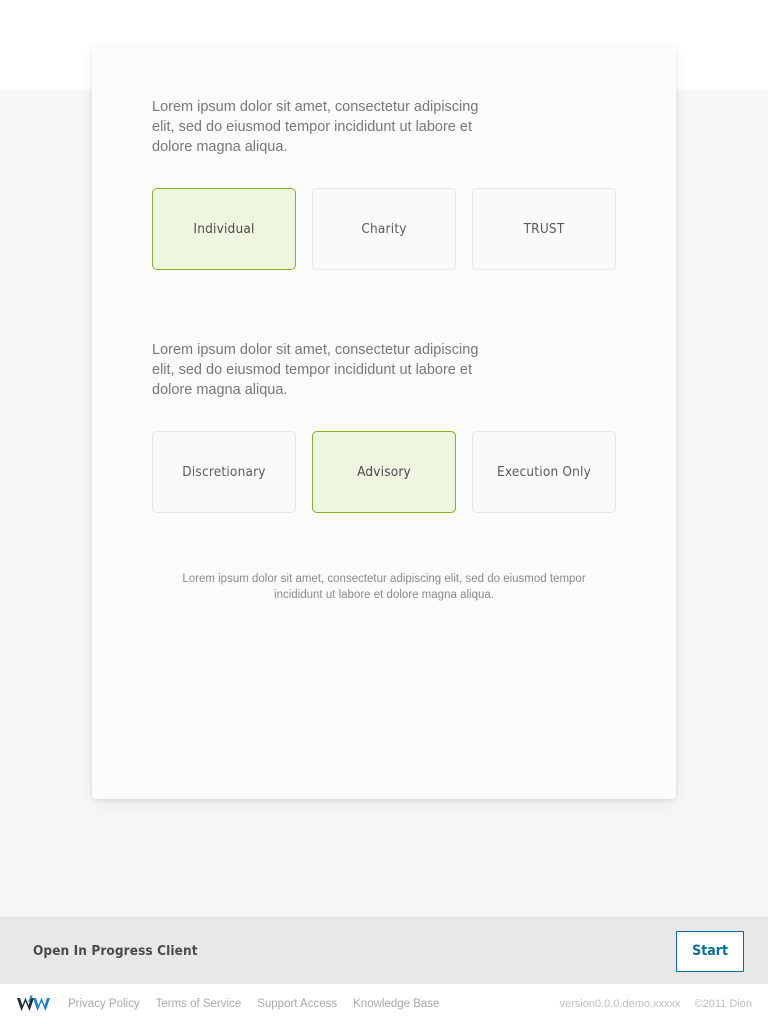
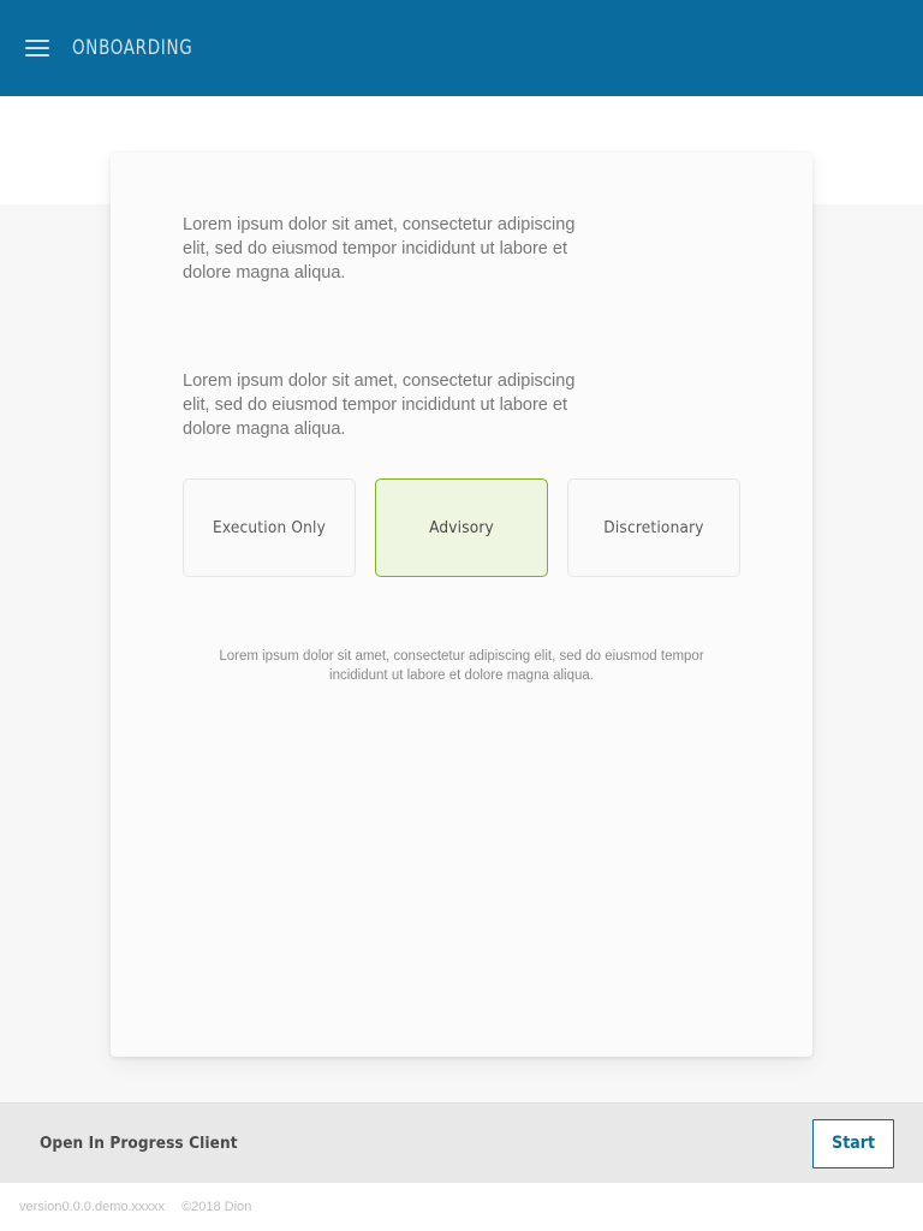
+ ONBOARDING
  Lorem ipsum dolor sit amet, consectetur adipiscing elit, sed do eiusmod tempor incididunt ut labore et dolore magna aliqua.
- Individual
- Charity
- TRUST
  Lorem ipsum dolor sit amet, consectetur adipiscing elit, sed do eiusmod tempor incididunt ut labore et dolore magna aliqua.
- Discretionary
+ Execution Only
  Advisory
- Execution Only
+ Discretionary
  Lorem ipsum dolor sit amet, consectetur adipiscing elit, sed do eiusmod tempor incididunt ut labore et dolore magna aliqua.
  Open In Progress Client
  Start
- Privacy Policy
- Terms of Service
- Support Access
- Knowledge Base
  version0.0.0.demo.xxxxx
- ©2011 Dion
+ ©2018 Dion
